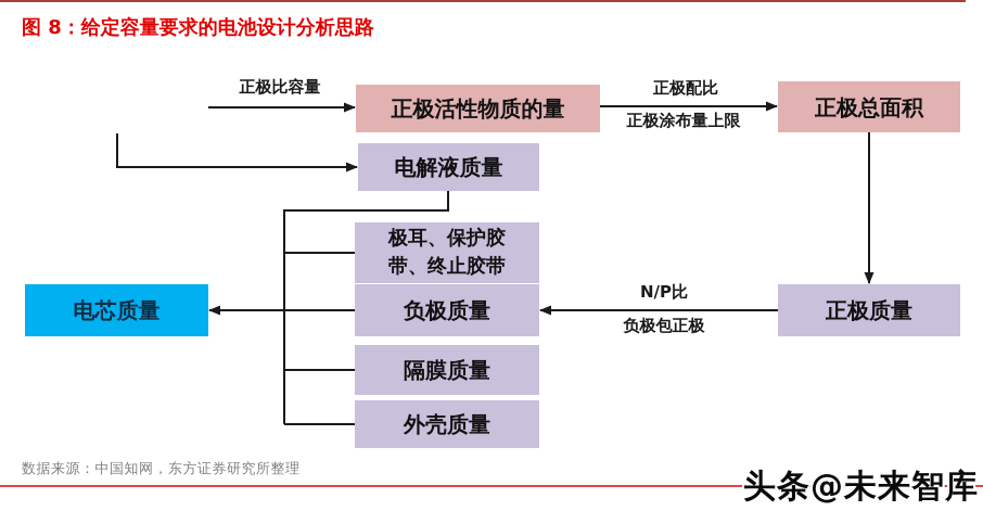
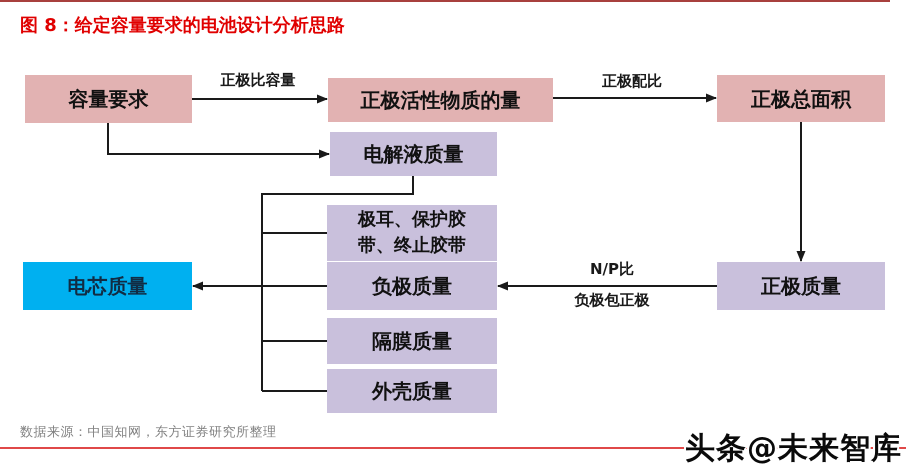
  图 8：给定容量要求的电池设计分析思路
+ 容量要求
  正极活性物质的量
  正极总面积
  电解液质量
  极耳、保护胶带、终止胶带
  负极质量
  隔膜质量
  外壳质量
  电芯质量
  正极质量
  正极比容量
  正极配比
- 正极涂布量上限
  N/P比
  负极包正极
  数据来源：中国知网，东方证券研究所整理
  头条@未来智库
